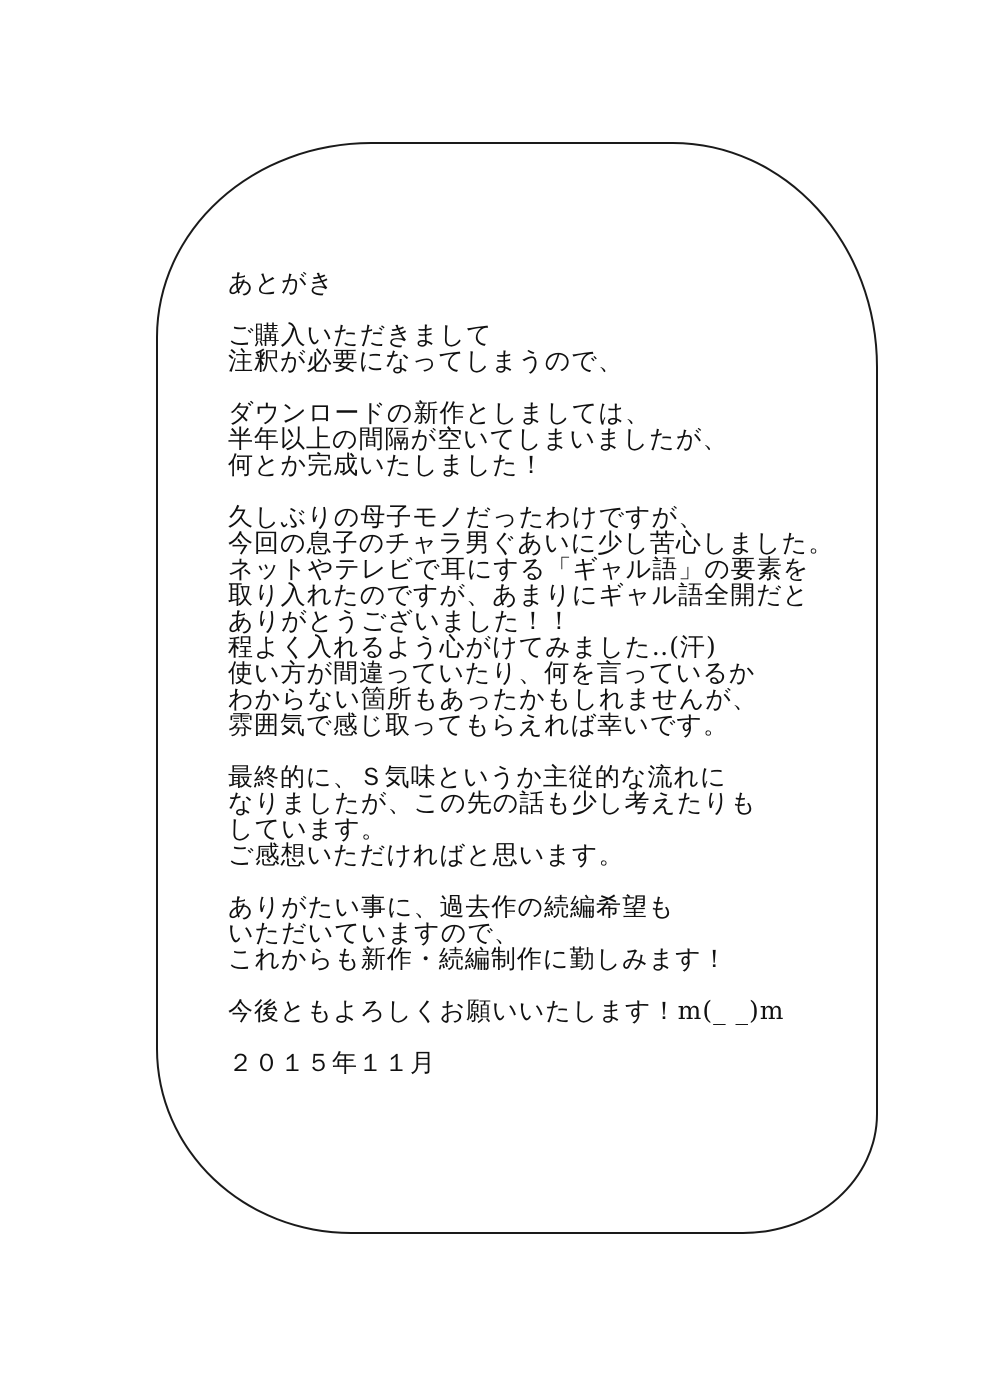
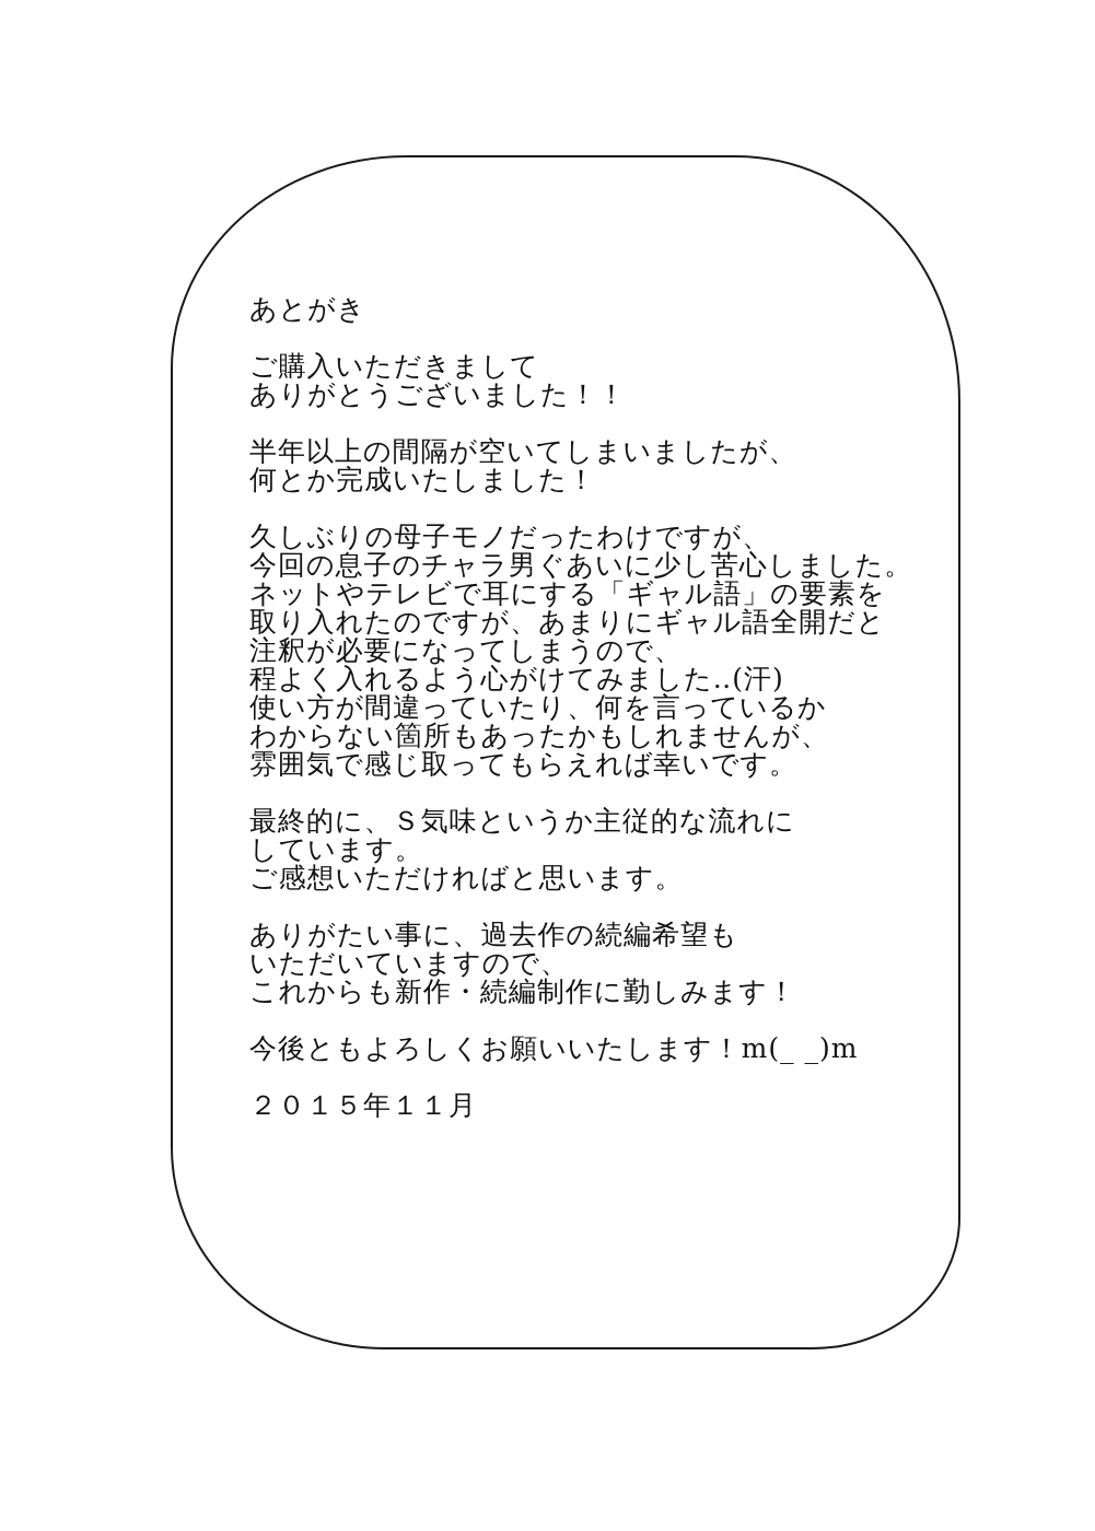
  あとがき
  ご購入いただきまして
- 注釈が必要になってしまうので、
+ ありがとうございました！！
- ダウンロードの新作としましては、
  半年以上の間隔が空いてしまいましたが、
  何とか完成いたしました！
  久しぶりの母子モノだったわけですが、
  今回の息子のチャラ男ぐあいに少し苦心しました。
  ネットやテレビで耳にする「ギャル語」の要素を
  取り入れたのですが、あまりにギャル語全開だと
- ありがとうございました！！
+ 注釈が必要になってしまうので、
  程よく入れるよう心がけてみました‥(汗)
  使い方が間違っていたり、何を言っているか
  わからない箇所もあったかもしれませんが、
  雰囲気で感じ取ってもらえれば幸いです。
  最終的に、Ｓ気味というか主従的な流れに
- なりましたが、この先の話も少し考えたりも
  しています。
  ご感想いただければと思います。
  ありがたい事に、過去作の続編希望も
  いただいていますので、
  これからも新作・続編制作に勤しみます！
  今後ともよろしくお願いいたします！m(_ _)m
  ２０１５年１１月
